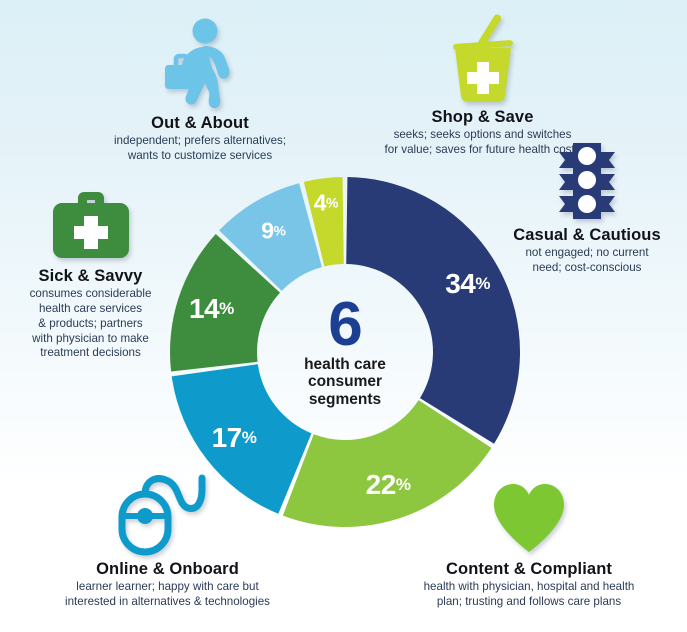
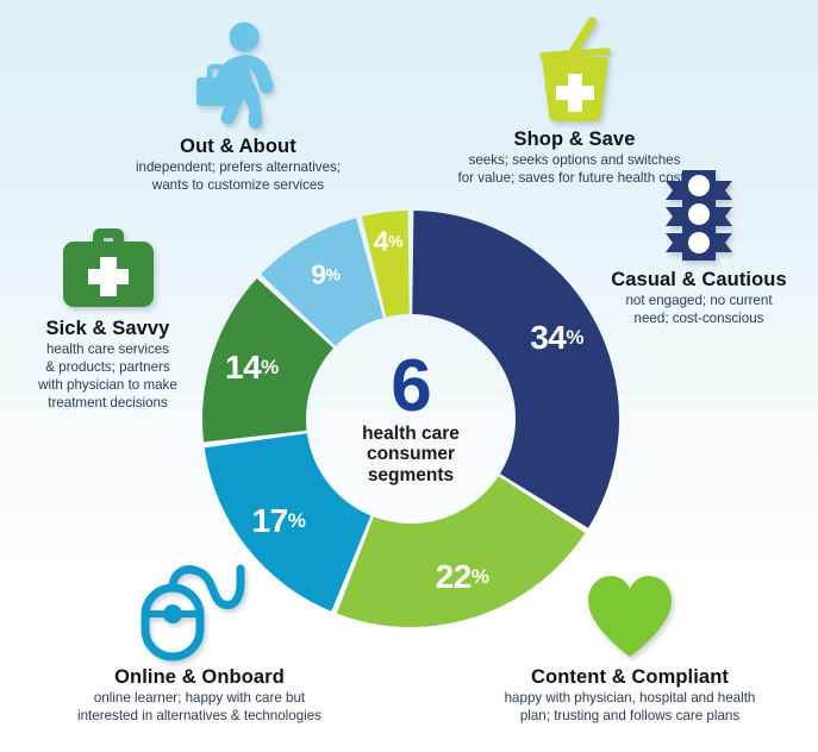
  34%
  22%
  17%
  14%
  9%
  4%
  6
  health care
  consumer
  segments
  Out & About
  independent; prefers alternatives;
  wants to customize services
  Shop & Save
  seeks; seeks options and switches
  for value; saves for future health cos
  Casual & Cautious
  not engaged; no current
  need; cost-conscious
  Sick & Savvy
- consumes considerable
  health care services
  & products; partners
  with physician to make
  treatment decisions
  Online & Onboard
- learner learner; happy with care but
+ online learner; happy with care but
  interested in alternatives & technologies
  Content & Compliant
- health with physician, hospital and health
+ happy with physician, hospital and health
  plan; trusting and follows care plans
